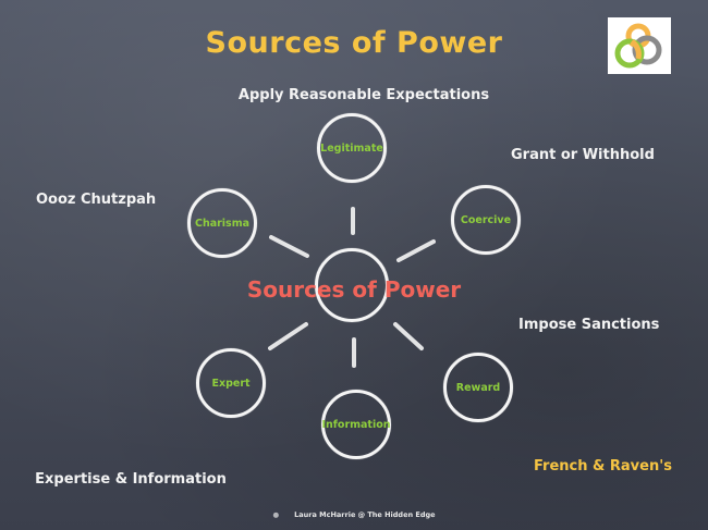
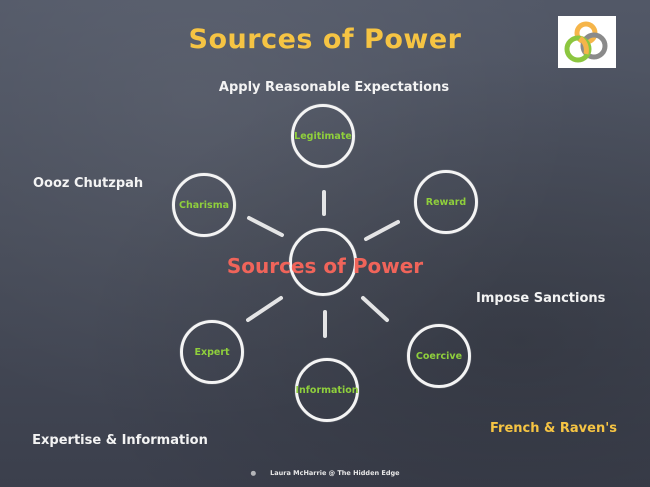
  Sources of Power
  Sources of Power
  Legitimate
  Charisma
- Coercive
+ Reward
  Expert
- Reward
+ Coercive
  Information
  Apply Reasonable Expectations
  Oooz Chutzpah
- Grant or Withhold
  Impose Sanctions
  Expertise & Information
  French & Raven's
  ● Laura McHarrie @ The Hidden Edge
